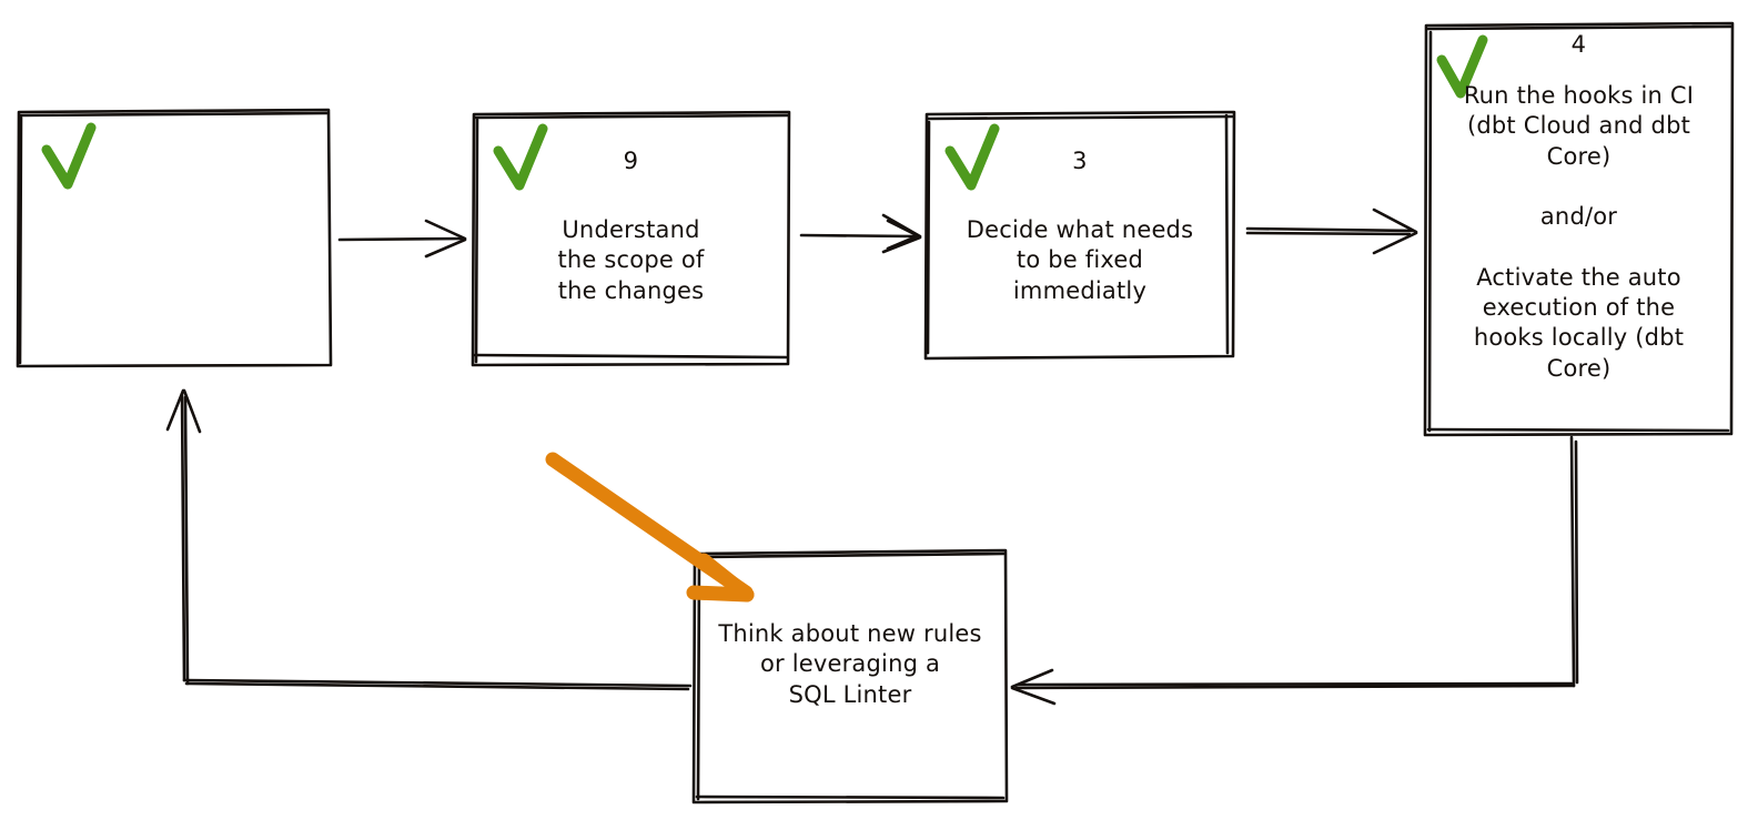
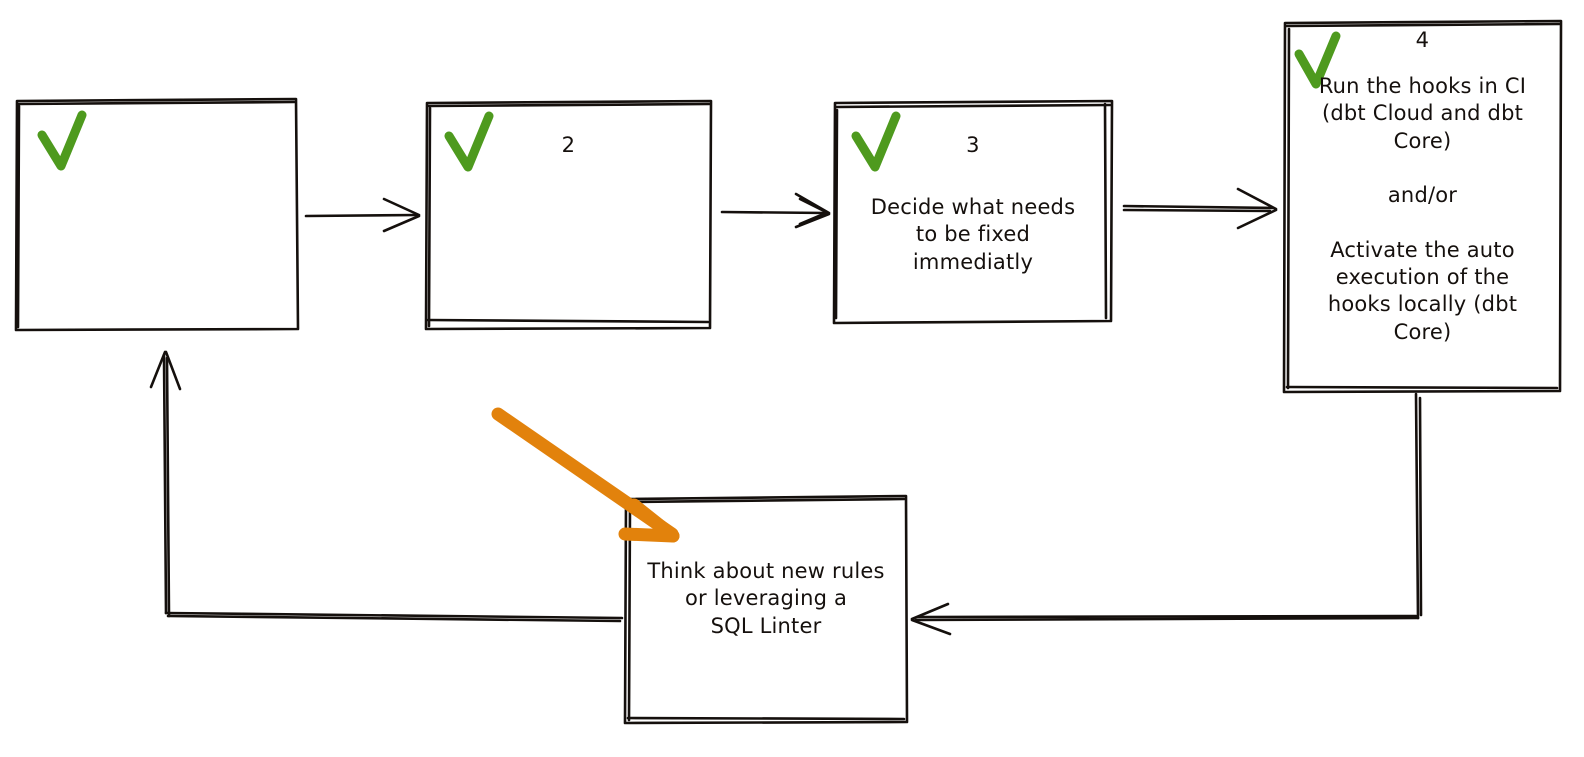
- 9
+ 2
- Understand
- the scope of
- the changes
  3
  Decide what needs
  to be fixed
  immediatly
  4
  Run the hooks in CI
  (dbt Cloud and dbt
  Core)
  and/or
  Activate the auto
  execution of the
  hooks locally (dbt
  Core)
  Think about new rules
  or leveraging a
  SQL Linter
